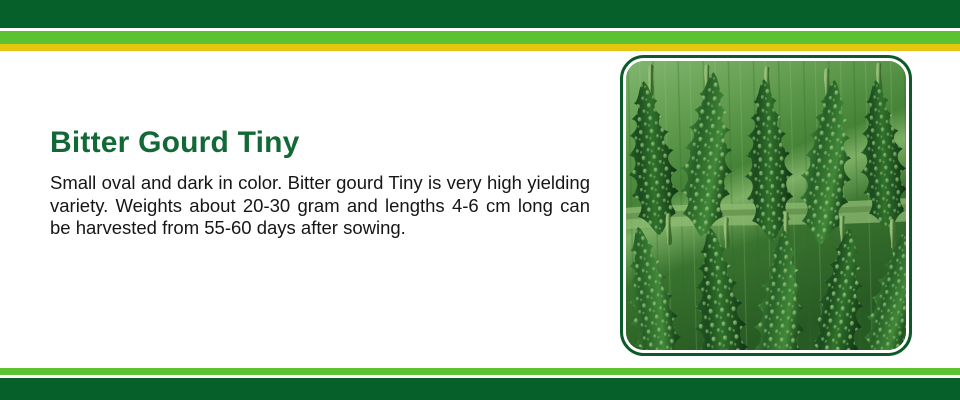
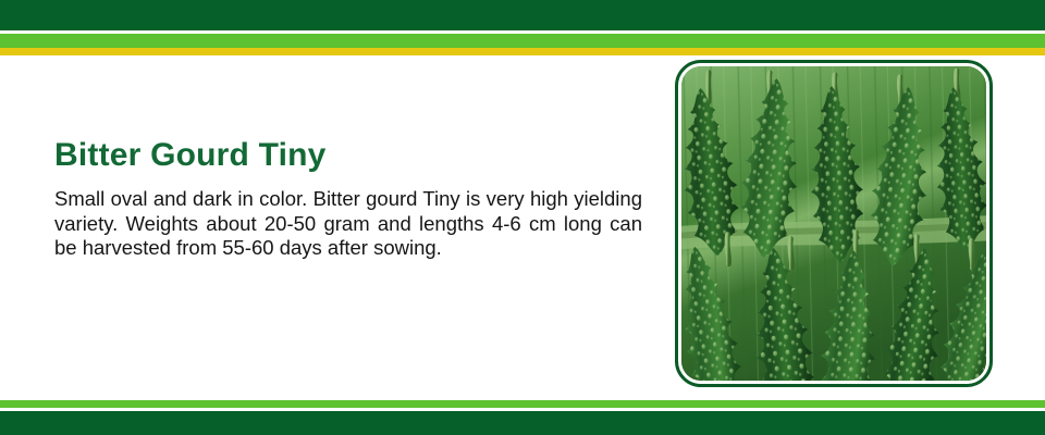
  Bitter Gourd Tiny
- Small oval and dark in color. Bitter gourd Tiny is very high yielding variety. Weights about 20-30 gram and lengths 4-6 cm long can be harvested from 55-60 days after sowing.
+ Small oval and dark in color. Bitter gourd Tiny is very high yielding variety. Weights about 20-50 gram and lengths 4-6 cm long can be harvested from 55-60 days after sowing.
